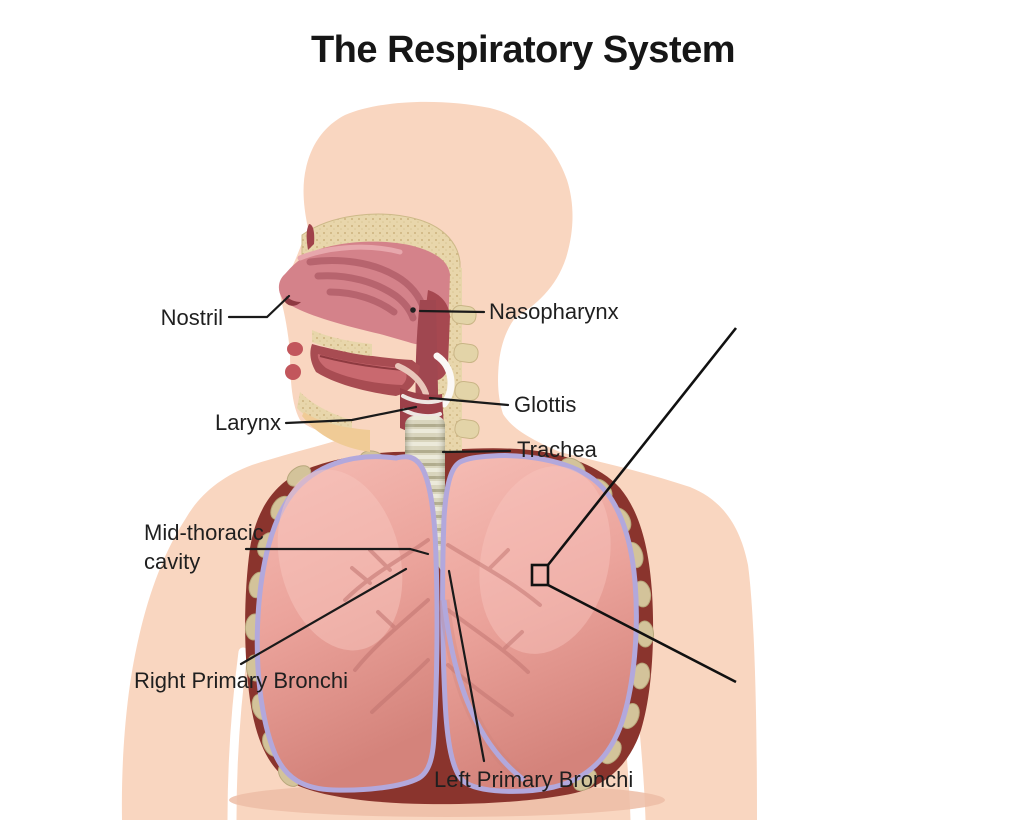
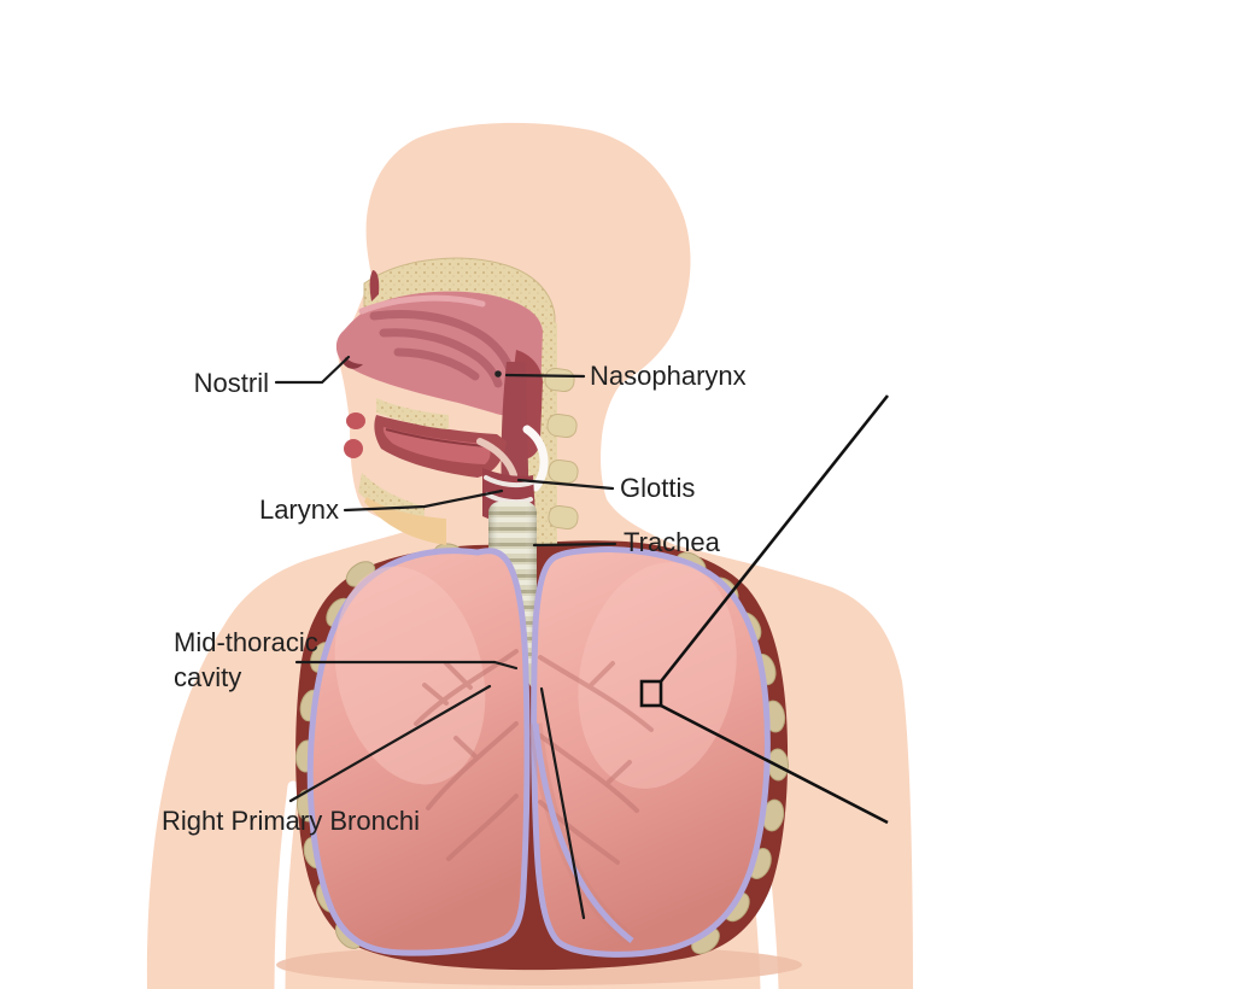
  Nostril
  Nasopharynx
  Larynx
  Glottis
  Trachea
  Mid-thoracic
  cavity
  Right Primary Bronchi
- Left Primary Bronchi
- The Respiratory System
